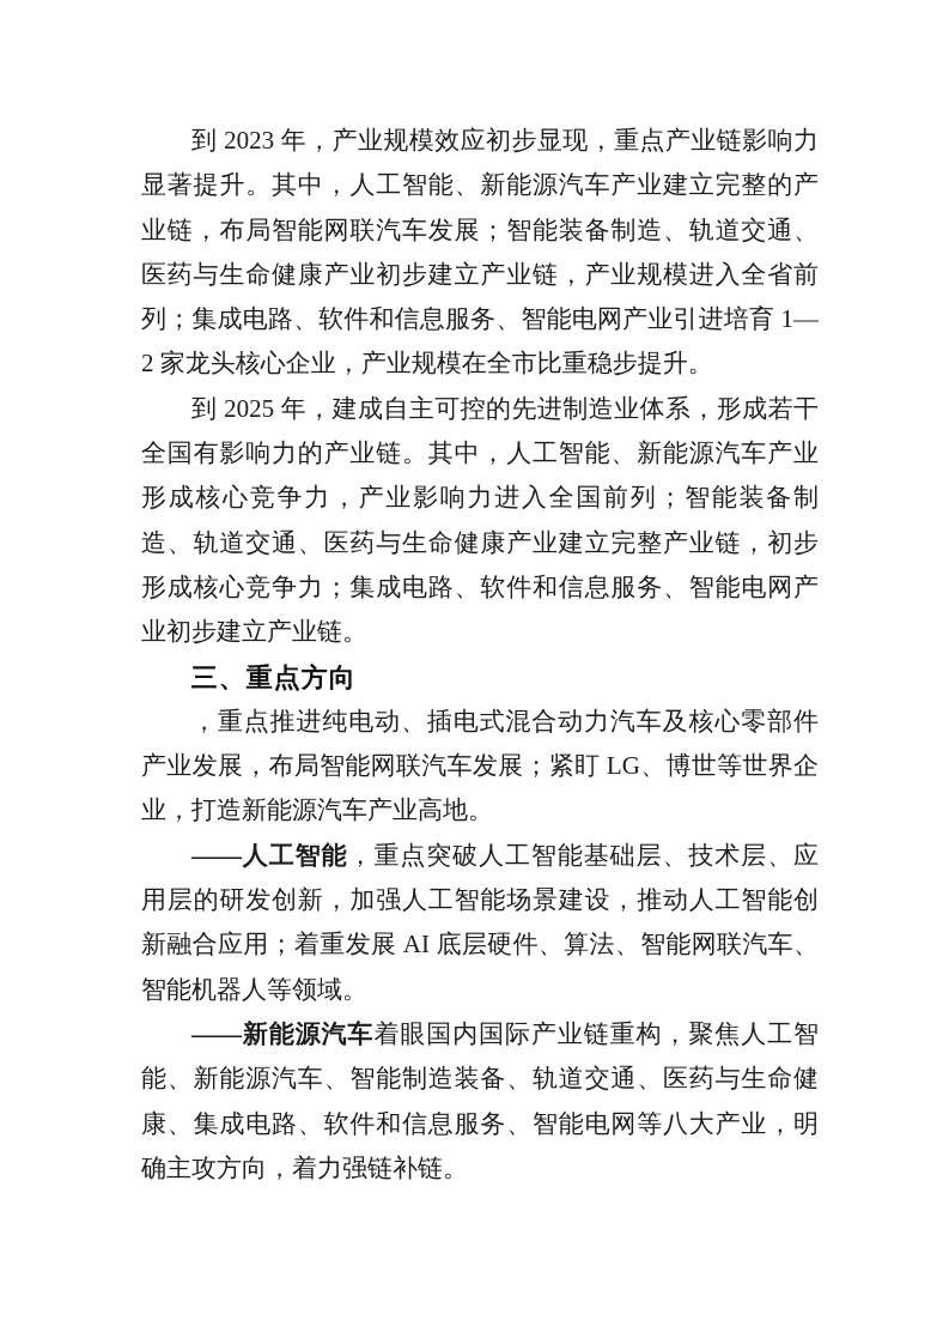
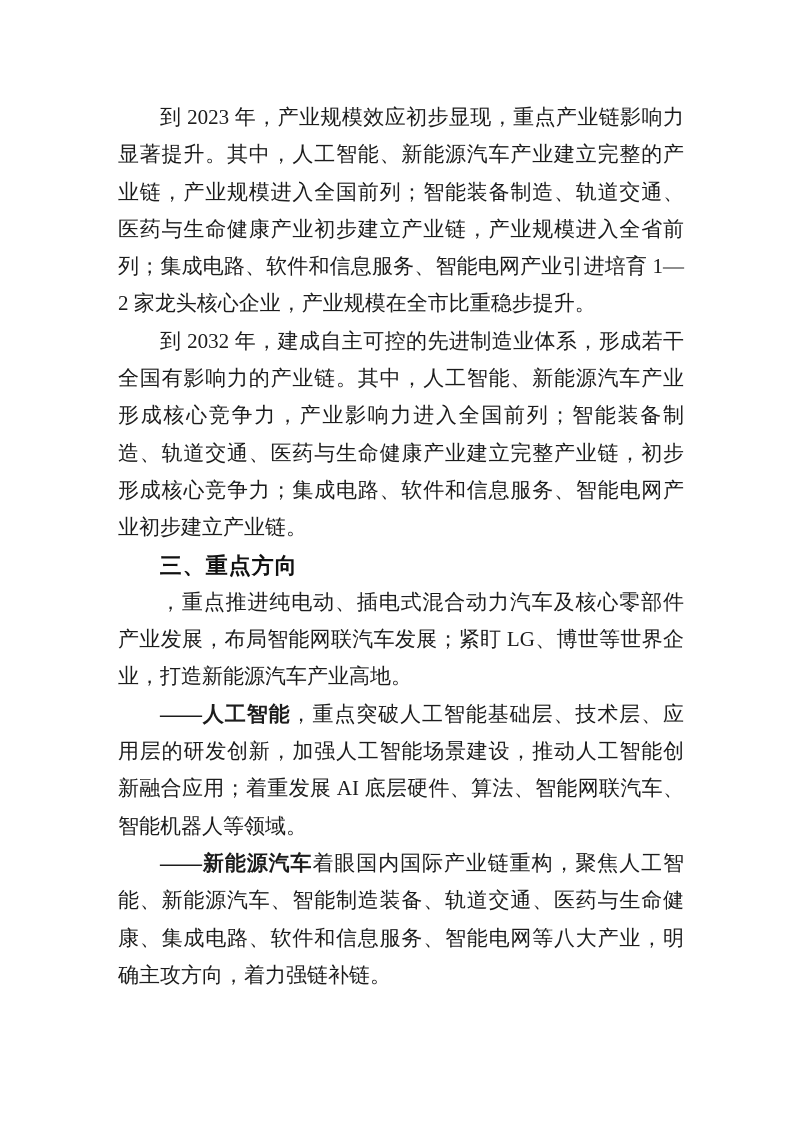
- 到 2023 年，产业规模效应初步显现，重点产业链影响力显著提升。其中，人工智能、新能源汽车产业建立完整的产业链，布局智能网联汽车发展；智能装备制造、轨道交通、医药与生命健康产业初步建立产业链，产业规模进入全省前列；集成电路、软件和信息服务、智能电网产业引进培育 1—2 家龙头核心企业，产业规模在全市比重稳步提升。
+ 到 2023 年，产业规模效应初步显现，重点产业链影响力显著提升。其中，人工智能、新能源汽车产业建立完整的产业链，产业规模进入全国前列；智能装备制造、轨道交通、医药与生命健康产业初步建立产业链，产业规模进入全省前列；集成电路、软件和信息服务、智能电网产业引进培育 1—2 家龙头核心企业，产业规模在全市比重稳步提升。
- 到 2025 年，建成自主可控的先进制造业体系，形成若干全国有影响力的产业链。其中，人工智能、新能源汽车产业形成核心竞争力，产业影响力进入全国前列；智能装备制造、轨道交通、医药与生命健康产业建立完整产业链，初步形成核心竞争力；集成电路、软件和信息服务、智能电网产业初步建立产业链。
+ 到 2032 年，建成自主可控的先进制造业体系，形成若干全国有影响力的产业链。其中，人工智能、新能源汽车产业形成核心竞争力，产业影响力进入全国前列；智能装备制造、轨道交通、医药与生命健康产业建立完整产业链，初步形成核心竞争力；集成电路、软件和信息服务、智能电网产业初步建立产业链。
  三、重点方向
  ，重点推进纯电动、插电式混合动力汽车及核心零部件产业发展，布局智能网联汽车发展；紧盯 LG、博世等世界企业，打造新能源汽车产业高地。
  ——人工智能，重点突破人工智能基础层、技术层、应用层的研发创新，加强人工智能场景建设，推动人工智能创新融合应用；着重发展 AI 底层硬件、算法、智能网联汽车、智能机器人等领域。
  ——新能源汽车着眼国内国际产业链重构，聚焦人工智能、新能源汽车、智能制造装备、轨道交通、医药与生命健康、集成电路、软件和信息服务、智能电网等八大产业，明确主攻方向，着力强链补链。
